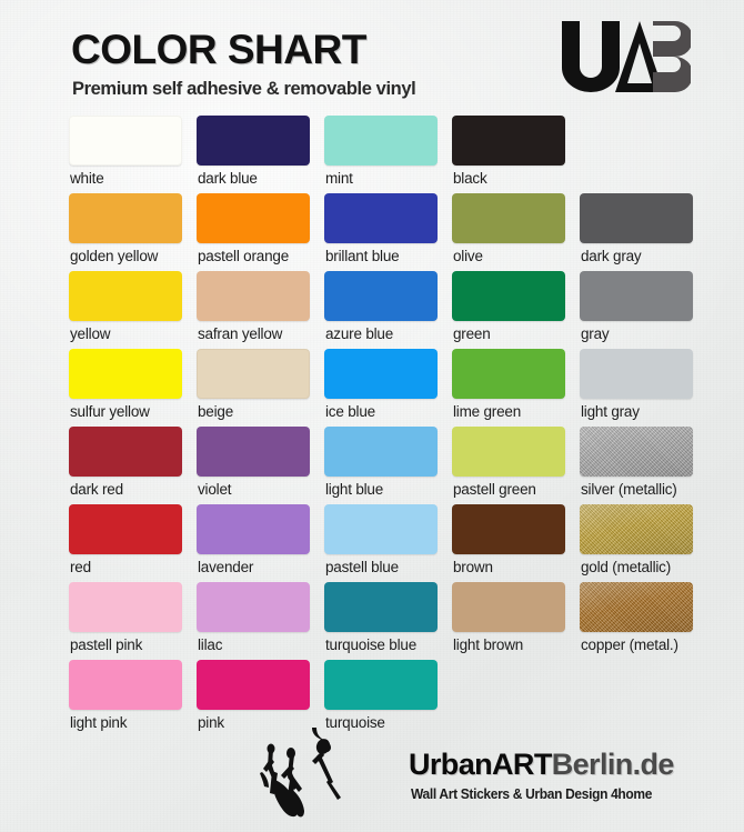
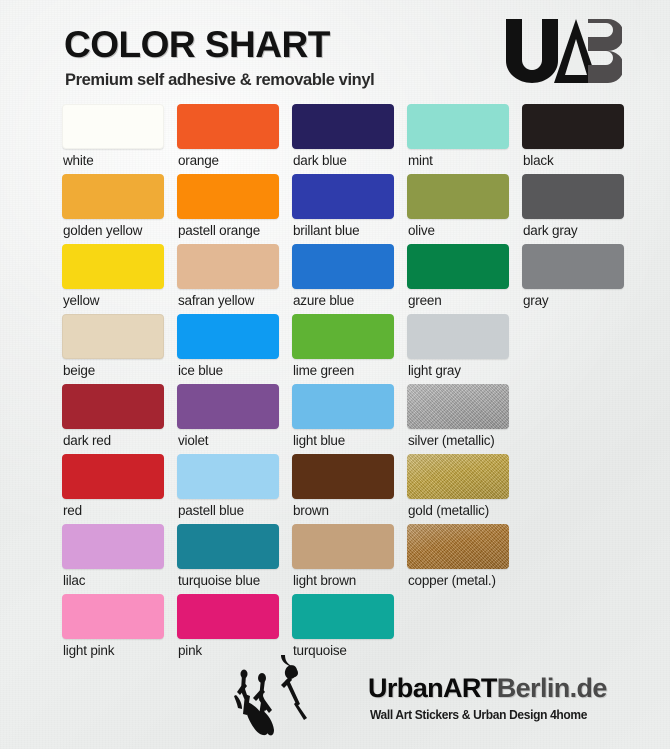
  COLOR SHART
  Premium self adhesive & removable vinyl
  white
+ orange
  dark blue
  mint
  black
  golden yellow
  pastell orange
  brillant blue
  olive
  dark gray
  yellow
  safran yellow
  azure blue
  green
  gray
- sulfur yellow
  beige
  ice blue
  lime green
  light gray
  dark red
  violet
  light blue
- pastell green
  silver (metallic)
  red
- lavender
  pastell blue
  brown
  gold (metallic)
- pastell pink
  lilac
  turquoise blue
  light brown
  copper (metal.)
  light pink
  pink
  turquoise
  UrbanARTBerlin.de
  Wall Art Stickers & Urban Design 4home
